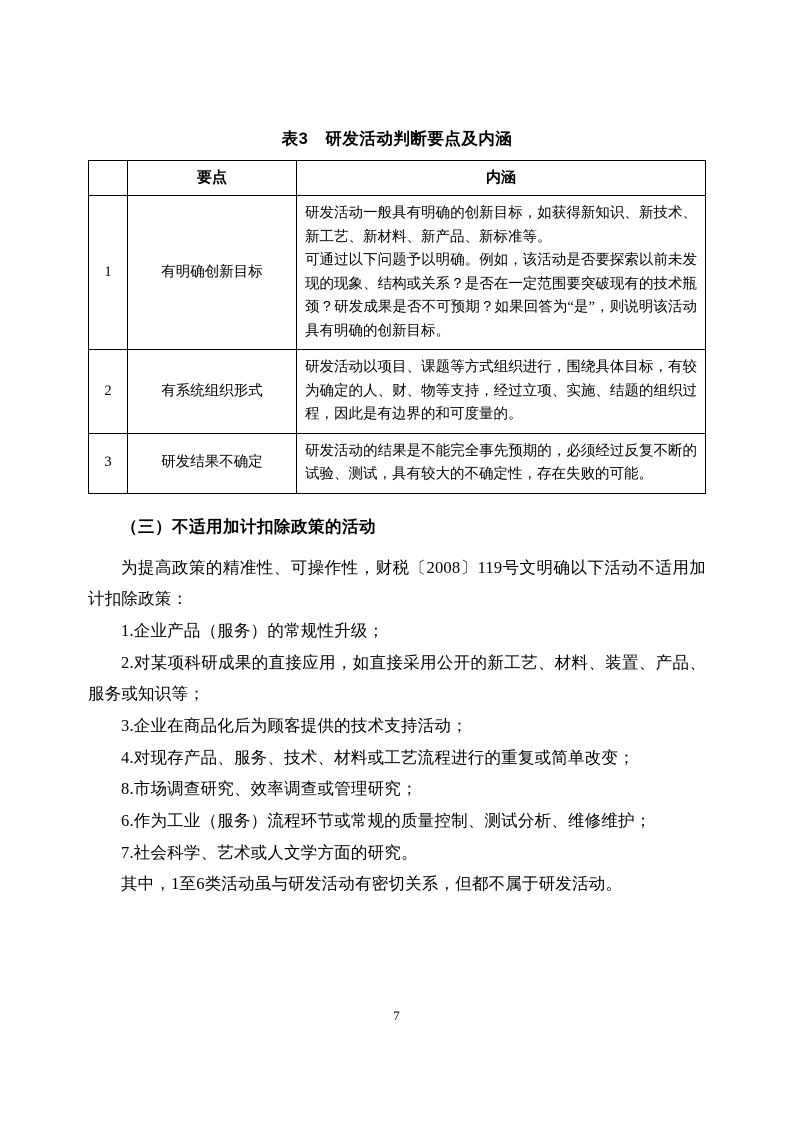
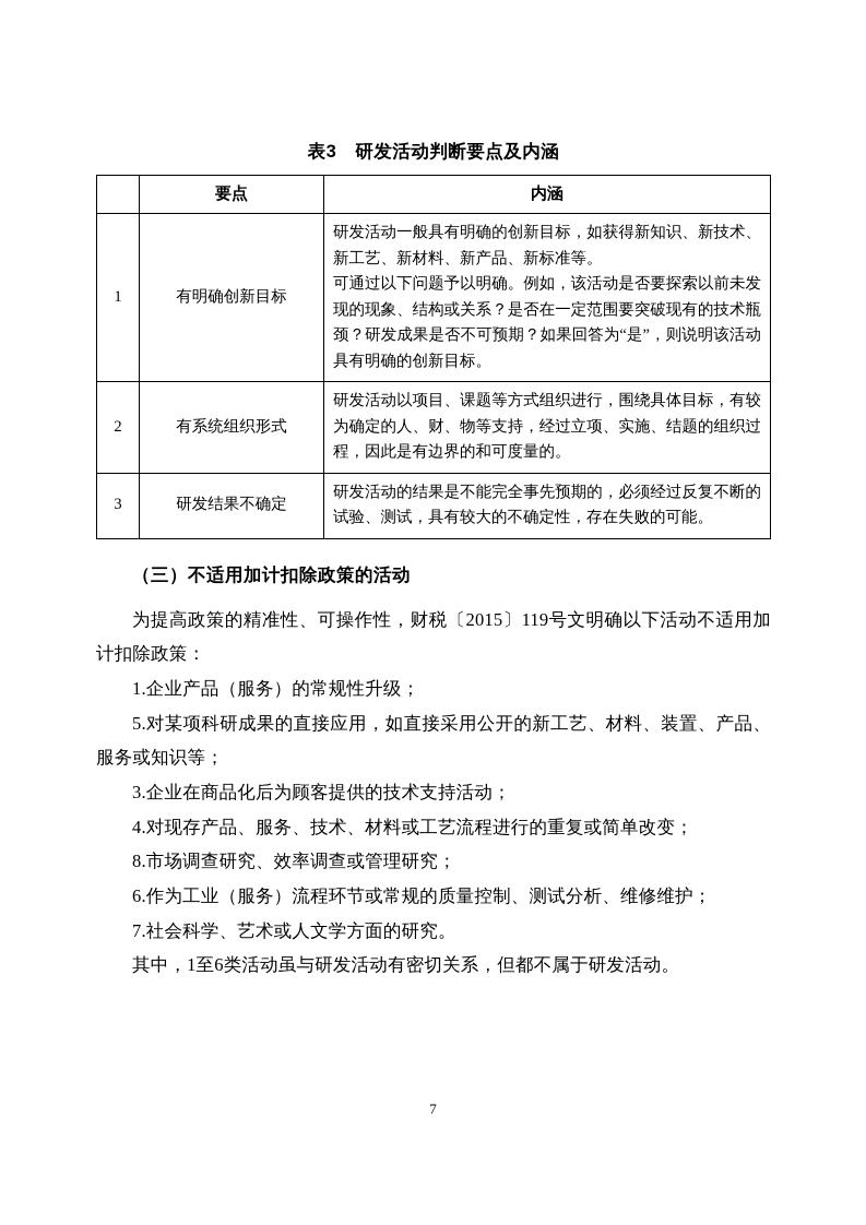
  表3 研发活动判断要点及内涵
  	要点	内涵
  1	有明确创新目标	研发活动一般具有明确的创新目标，如获得新知识、新技术、新工艺、新材料、新产品、新标准等。 可通过以下问题予以明确。例如，该活动是否要探索以前未发现的现象、结构或关系？是否在一定范围要突破现有的技术瓶颈？研发成果是否不可预期？如果回答为“是”，则说明该活动具有明确的创新目标。
  2	有系统组织形式	研发活动以项目、课题等方式组织进行，围绕具体目标，有较为确定的人、财、物等支持，经过立项、实施、结题的组织过程，因此是有边界的和可度量的。
  3	研发结果不确定	研发活动的结果是不能完全事先预期的，必须经过反复不断的试验、测试，具有较大的不确定性，存在失败的可能。
  （三）不适用加计扣除政策的活动
- 为提高政策的精准性、可操作性，财税〔2008〕119号文明确以下活动不适用加计扣除政策：
+ 为提高政策的精准性、可操作性，财税〔2015〕119号文明确以下活动不适用加计扣除政策：
  1.企业产品（服务）的常规性升级；
- 2.对某项科研成果的直接应用，如直接采用公开的新工艺、材料、装置、产品、服务或知识等；
+ 5.对某项科研成果的直接应用，如直接采用公开的新工艺、材料、装置、产品、服务或知识等；
  3.企业在商品化后为顾客提供的技术支持活动；
  4.对现存产品、服务、技术、材料或工艺流程进行的重复或简单改变；
  8.市场调查研究、效率调查或管理研究；
  6.作为工业（服务）流程环节或常规的质量控制、测试分析、维修维护；
  7.社会科学、艺术或人文学方面的研究。
  其中，1至6类活动虽与研发活动有密切关系，但都不属于研发活动。
  7
